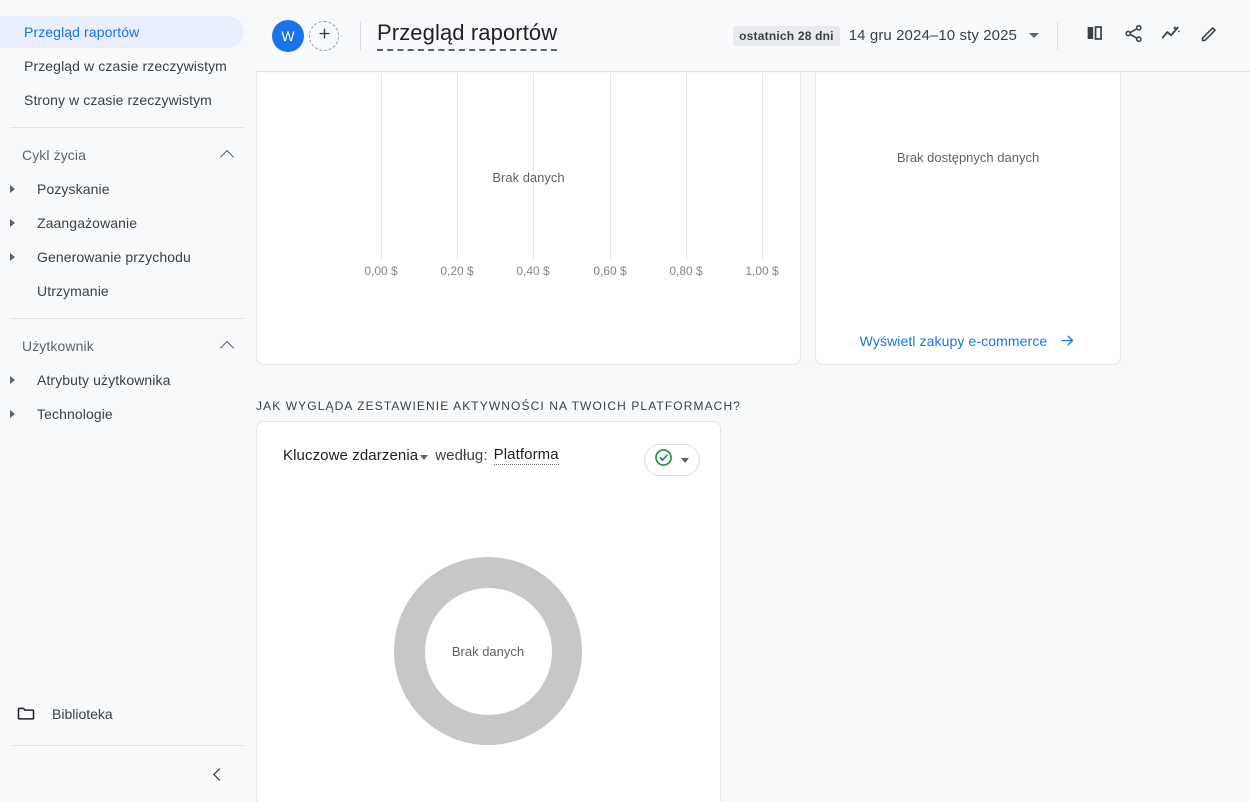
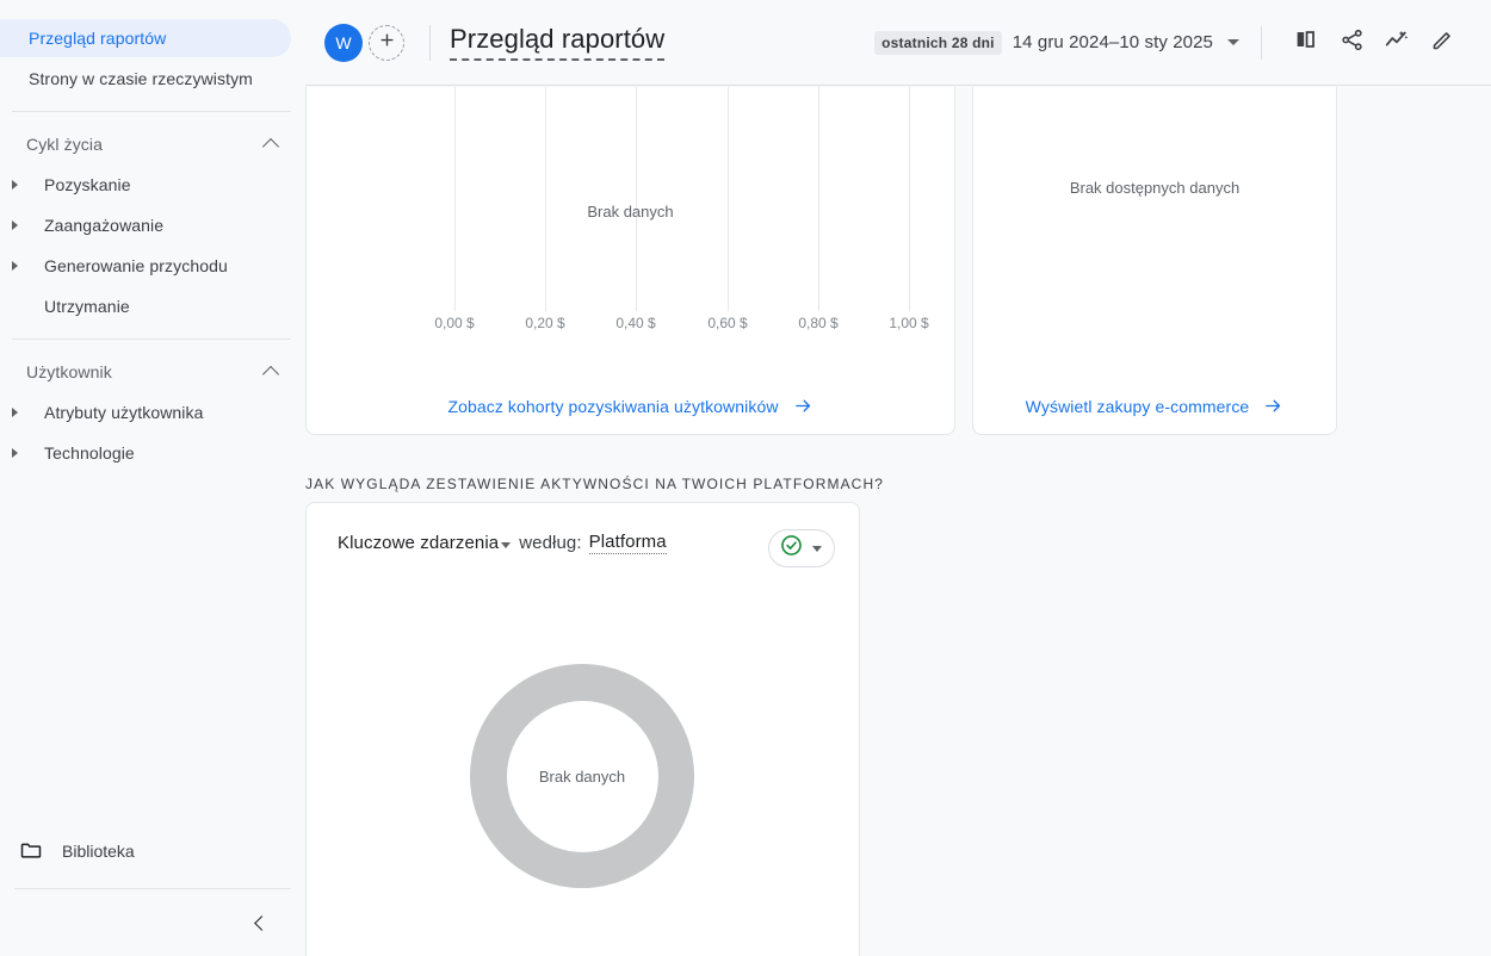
  Przegląd raportów
- Przegląd w czasie rzeczywistym
  Strony w czasie rzeczywistym
  Cykl życia
  Pozyskanie
  Zaangażowanie
  Generowanie przychodu
  Utrzymanie
  Użytkownik
  Atrybuty użytkownika
  Technologie
  Biblioteka
  W
  Przegląd raportów
  ostatnich 28 dni
  14 gru 2024–10 sty 2025
  Brak danych
  0,00 $
  0,20 $
  0,40 $
  0,60 $
  0,80 $
  1,00 $
+ Zobacz kohorty pozyskiwania użytkowników
  Brak dostępnych danych
  Wyświetl zakupy e-commerce
  JAK WYGLĄDA ZESTAWIENIE AKTYWNOŚCI NA TWOICH PLATFORMACH?
  Kluczowe zdarzenia
  według:
  Platforma
  Brak danych
